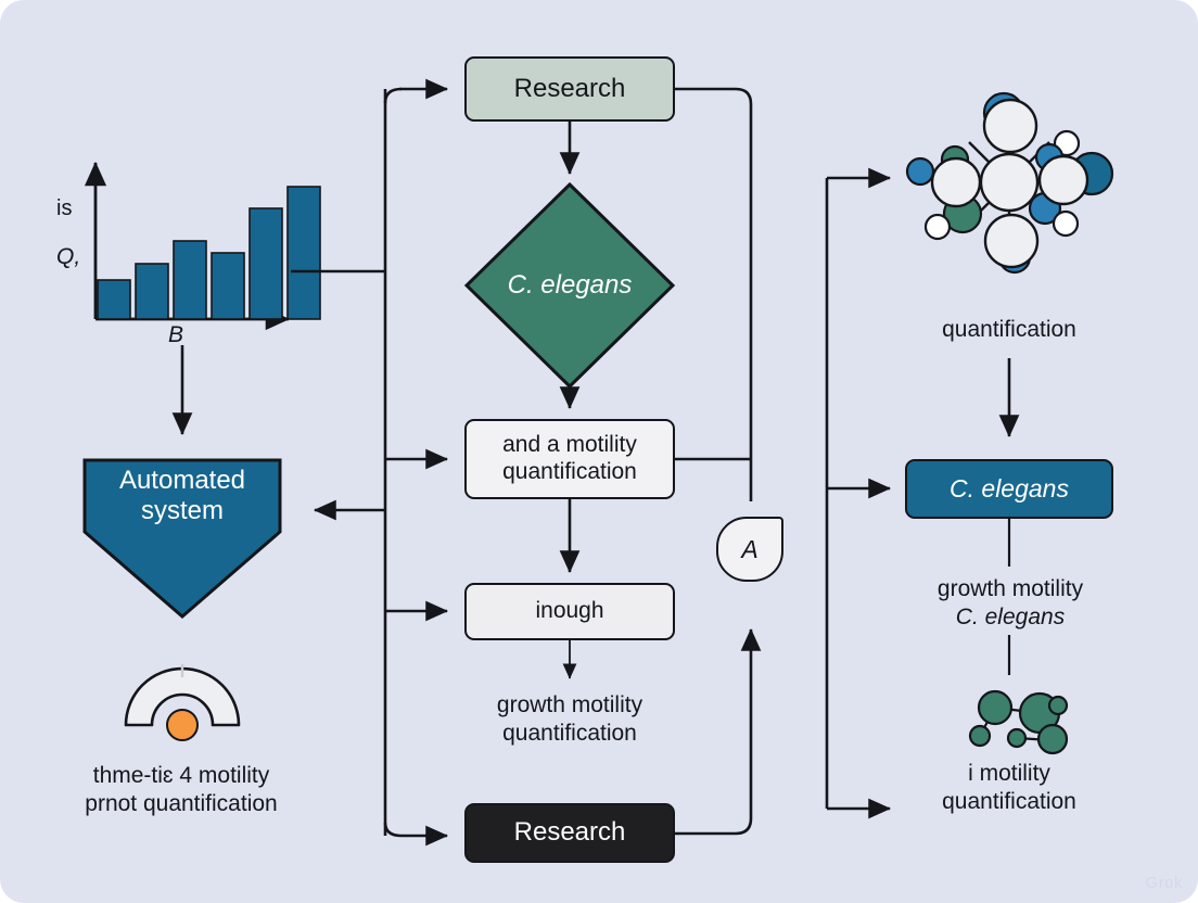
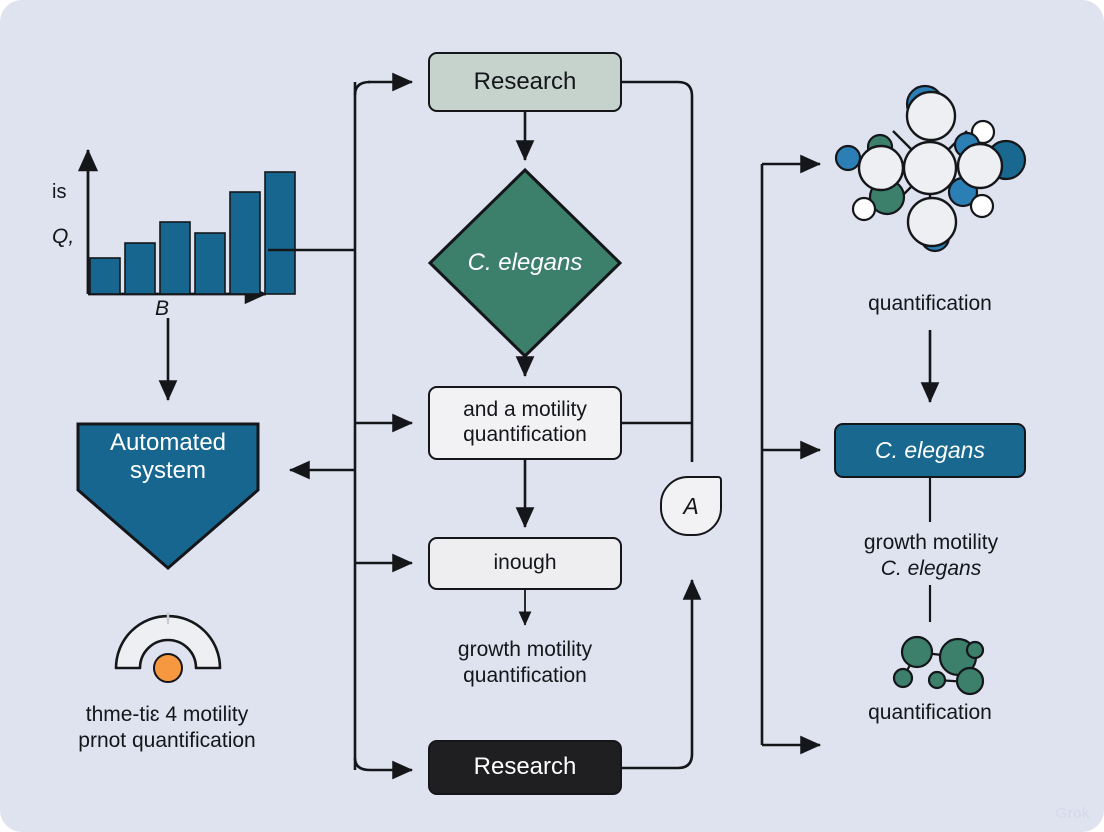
  is
  Q,
  B
  Automated
  system
  thme-tiɛ 4 motility
  prnot quantification
  Research
  C. elegans
  and a motility
  quantification
  inough
  growth motility
  quantification
  Research
  A
  quantification
  C. elegans
  growth motility
  C. elegans
- i motility
  quantification
